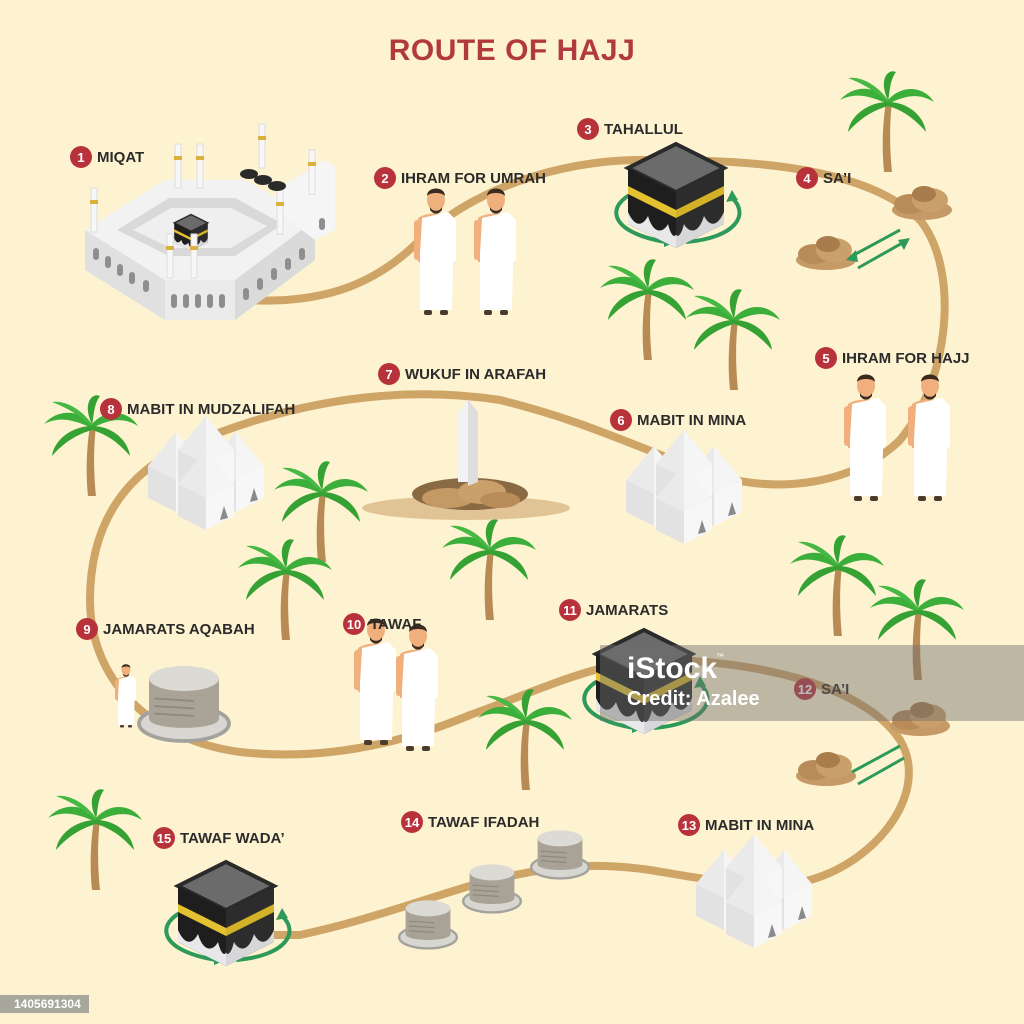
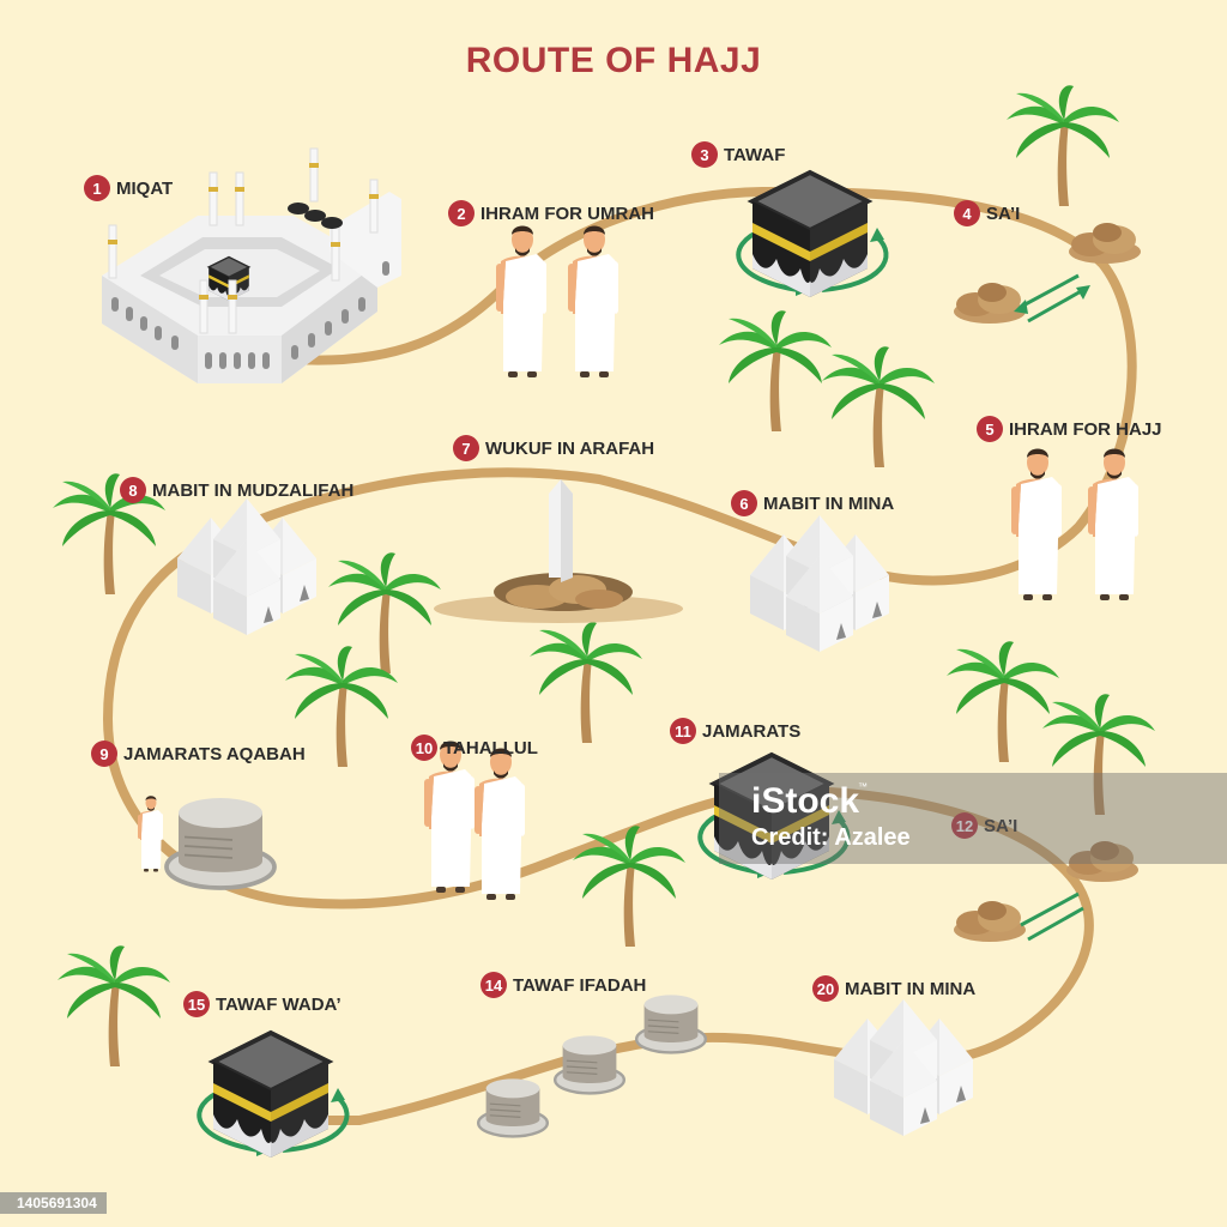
  ROUTE OF HAJJ
  1
  MIQAT
  2
  IHRAM FOR UMRAH
  3
- TAHALLUL
+ TAWAF
  4
  SA’I
  5
  IHRAM FOR HAJJ
  6
  MABIT IN MINA
  7
  WUKUF IN ARAFAH
  8
  MABIT IN MUDZALIFAH
  9
  JAMARATS AQABAH
  10
- TAWAF
+ TAHALLUL
  11
  JAMARATS
  12
  SA’I
- 13
+ 20
  MABIT IN MINA
  14
  TAWAF IFADAH
  15
  TAWAF WADA’
  iStock
  ™
  Credit: Azalee
  1405691304
